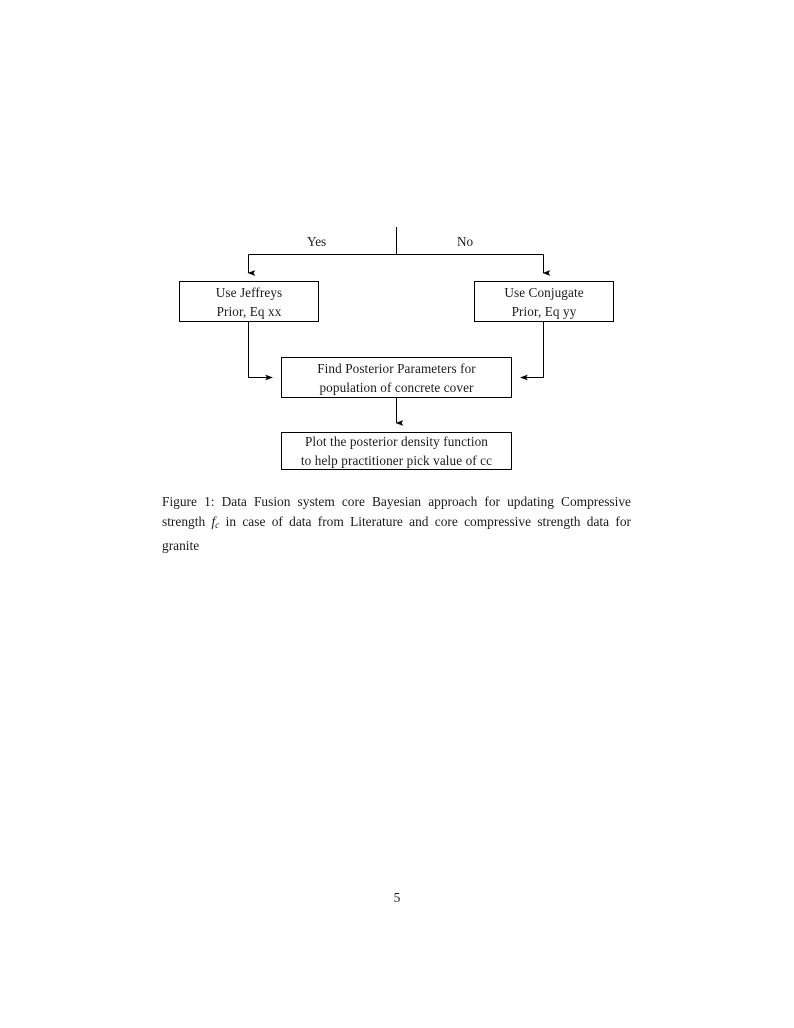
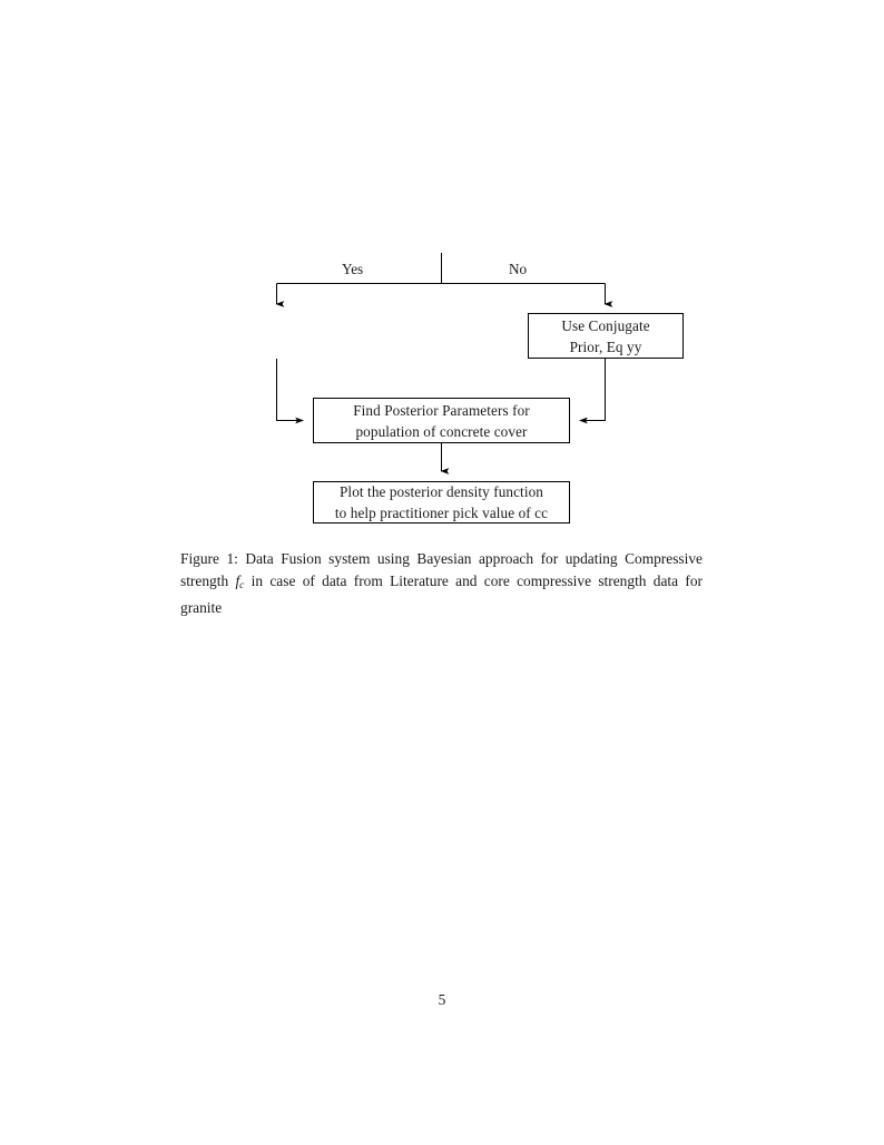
- Use Jeffreys
- Prior, Eq xx
  Use Conjugate
  Prior, Eq yy
  Find Posterior Parameters for
  population of concrete cover
  Plot the posterior density function
  to help practitioner pick value of cc
  Yes
  No
- Figure 1: Data Fusion system core Bayesian approach for updating Compressive strength fc in case of data from Literature and core compressive strength data for granite
+ Figure 1: Data Fusion system using Bayesian approach for updating Compressive strength fc in case of data from Literature and core compressive strength data for granite
  5
